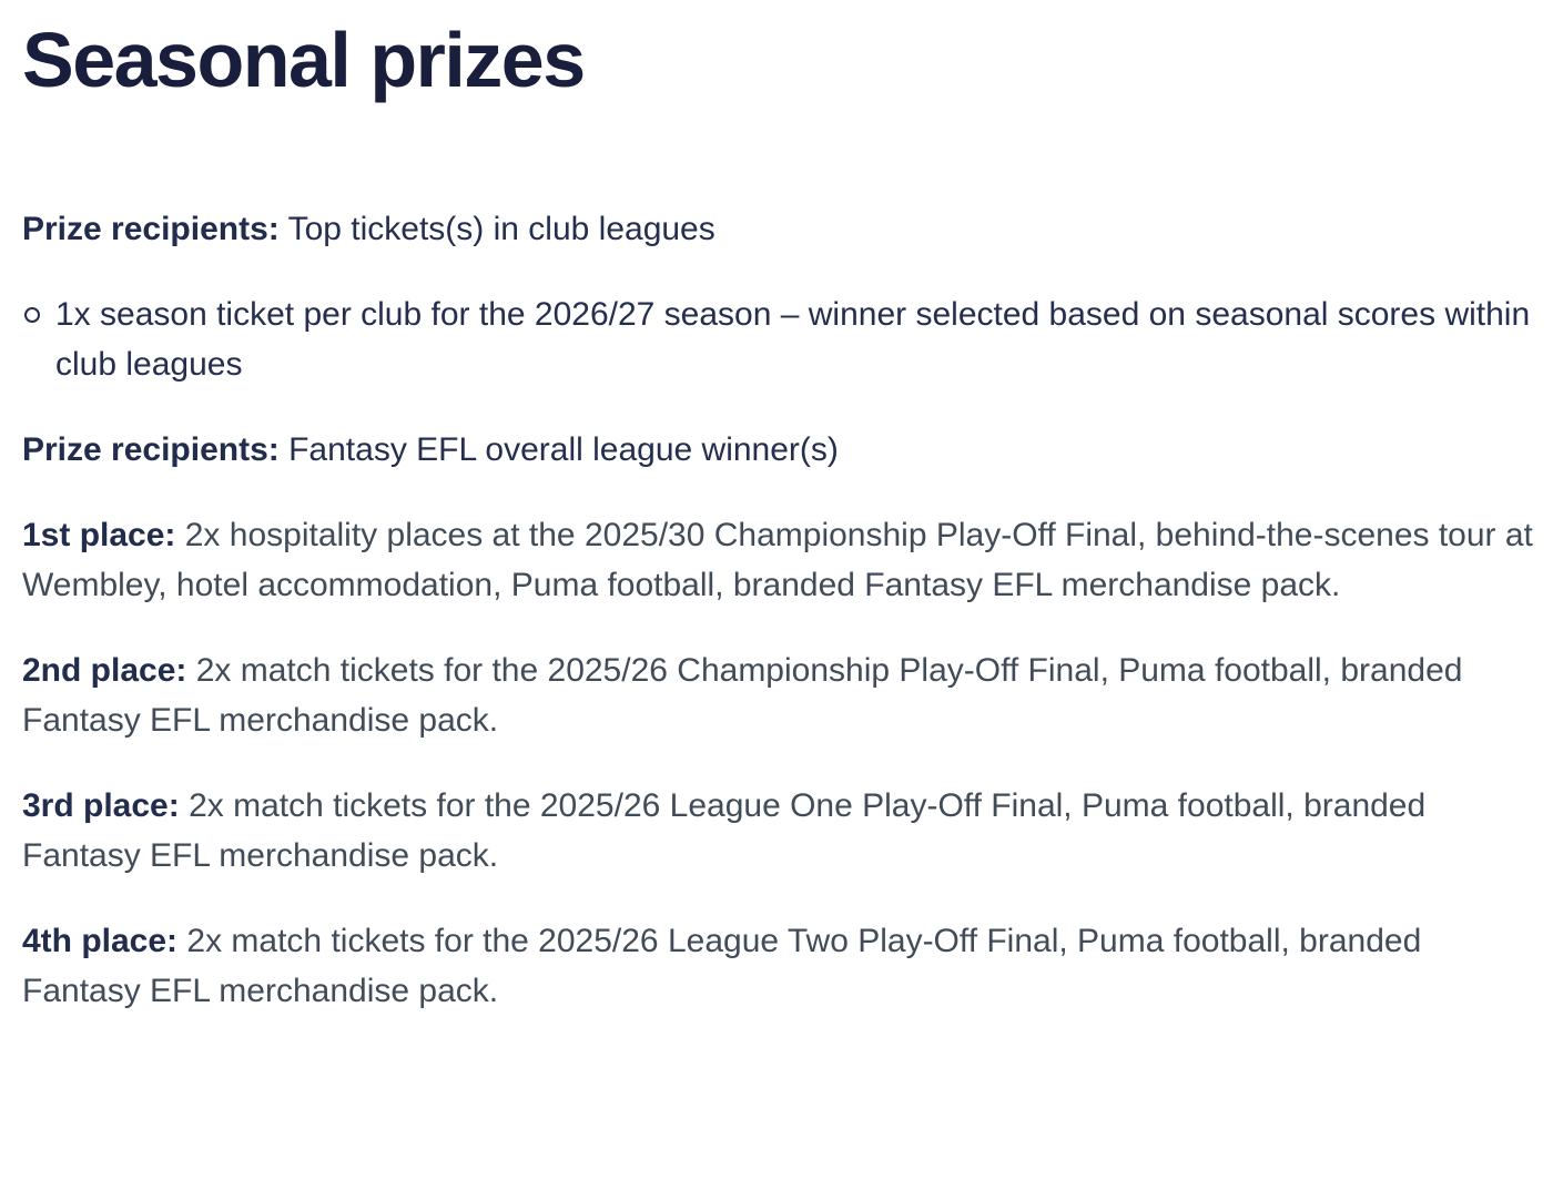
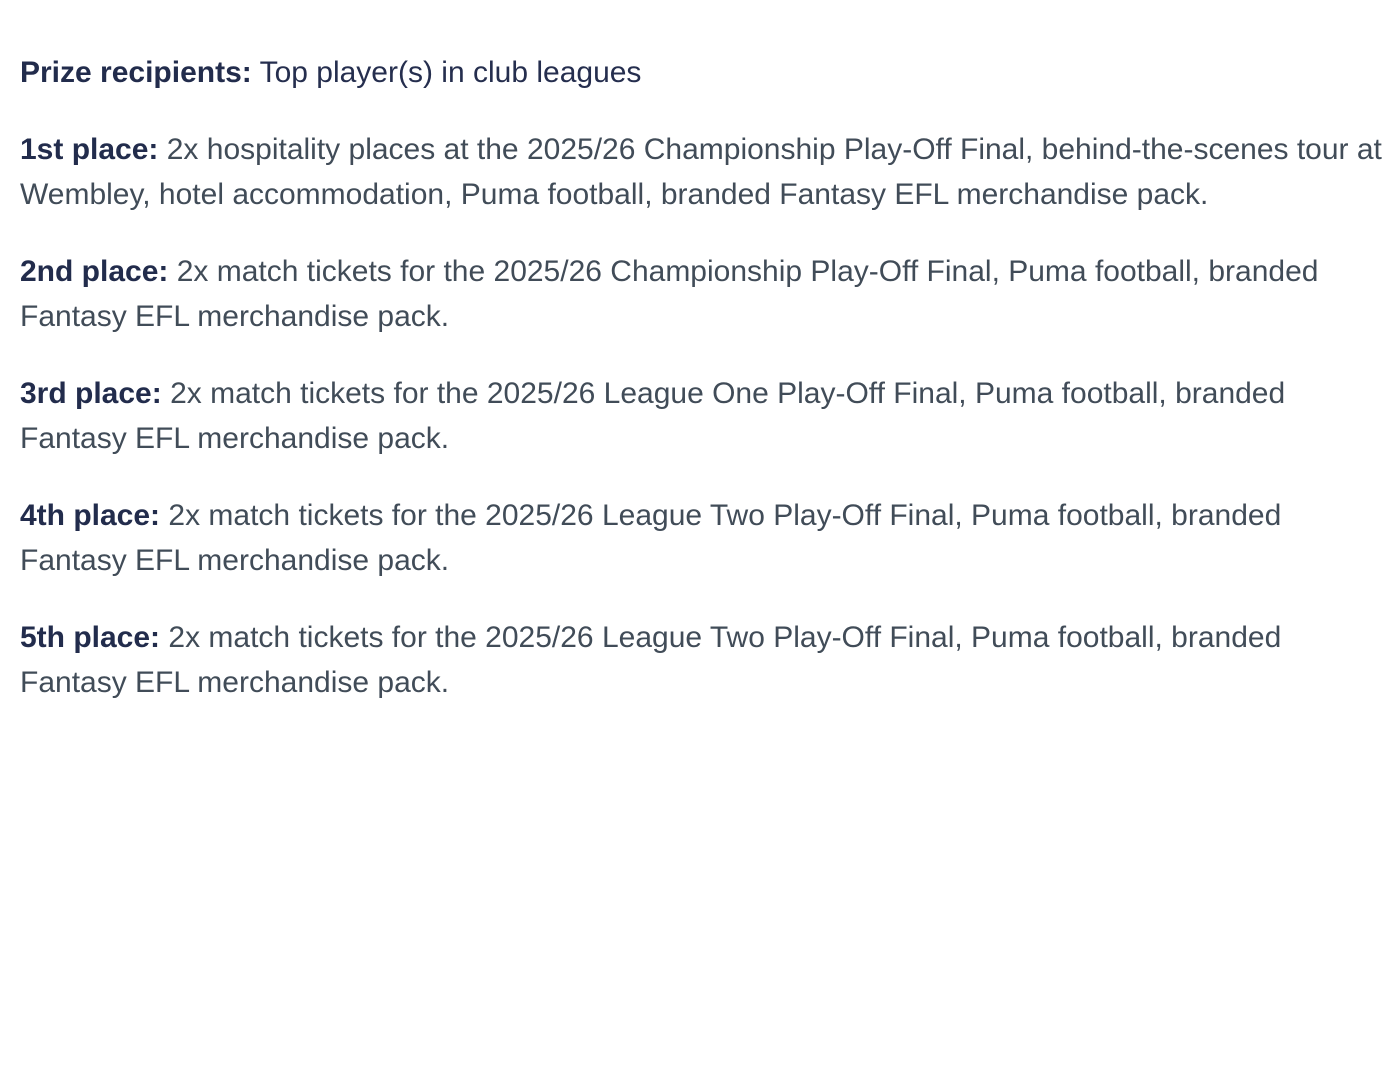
- Seasonal prizes
- Prize recipients: Top tickets(s) in club leagues
+ Prize recipients: Top player(s) in club leagues
- 1x season ticket per club for the 2026/27 season – winner selected based on seasonal scores within club leagues
- Prize recipients: Fantasy EFL overall league winner(s)
- 1st place: 2x hospitality places at the 2025/30 Championship Play-Off Final, behind-the-scenes tour at Wembley, hotel accommodation, Puma football, branded Fantasy EFL merchandise pack.
+ 1st place: 2x hospitality places at the 2025/26 Championship Play-Off Final, behind-the-scenes tour at Wembley, hotel accommodation, Puma football, branded Fantasy EFL merchandise pack.
  2nd place: 2x match tickets for the 2025/26 Championship Play-Off Final, Puma football, branded Fantasy EFL merchandise pack.
  3rd place: 2x match tickets for the 2025/26 League One Play-Off Final, Puma football, branded Fantasy EFL merchandise pack.
  4th place: 2x match tickets for the 2025/26 League Two Play-Off Final, Puma football, branded Fantasy EFL merchandise pack.
+ 5th place: 2x match tickets for the 2025/26 League Two Play-Off Final, Puma football, branded Fantasy EFL merchandise pack.
